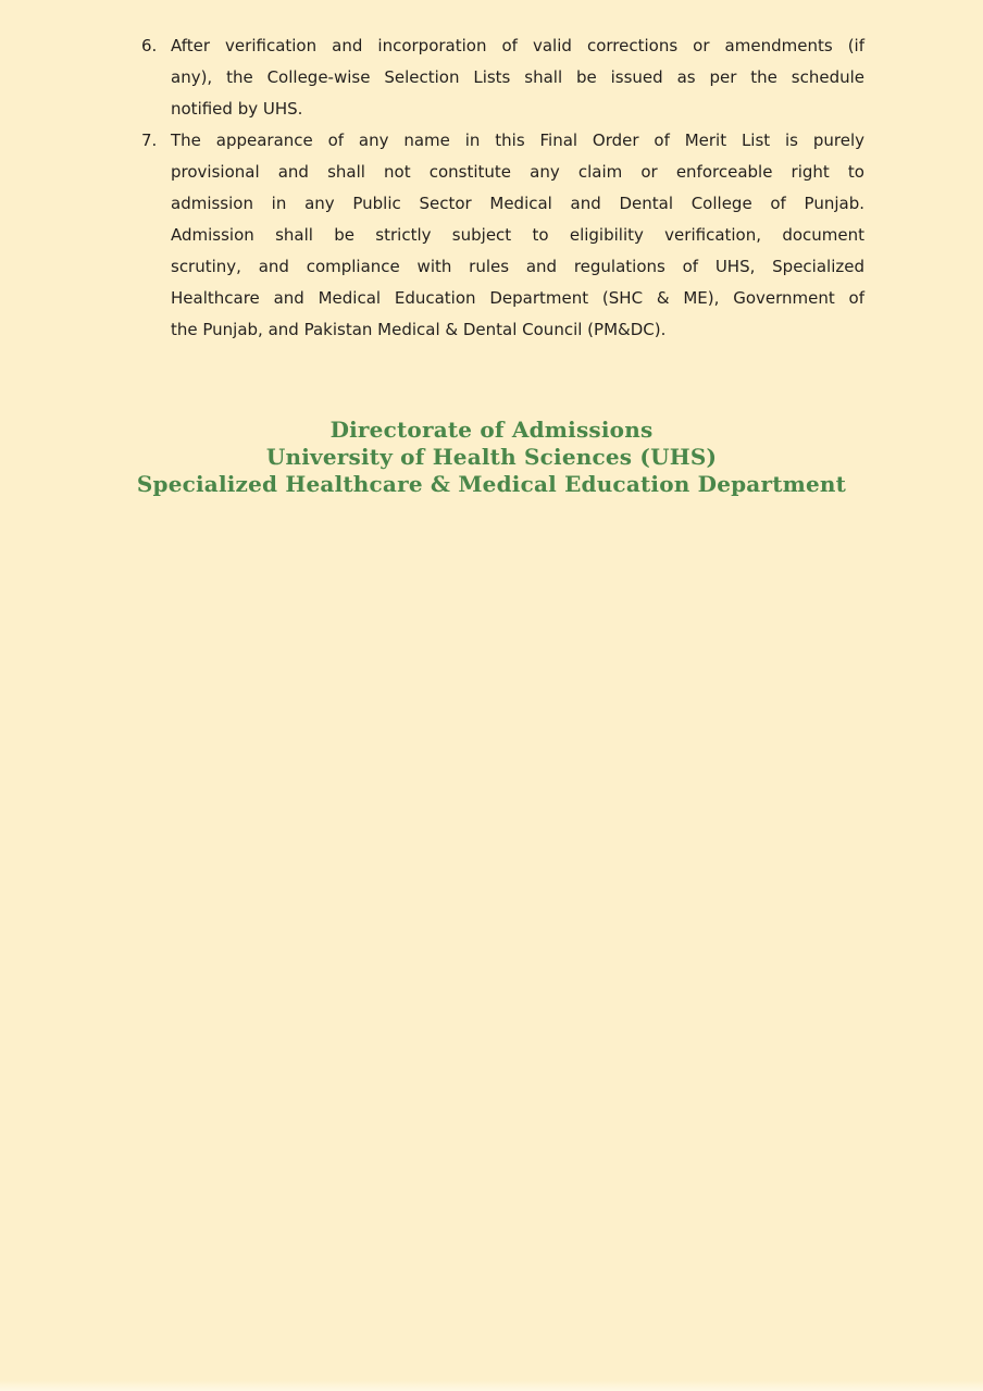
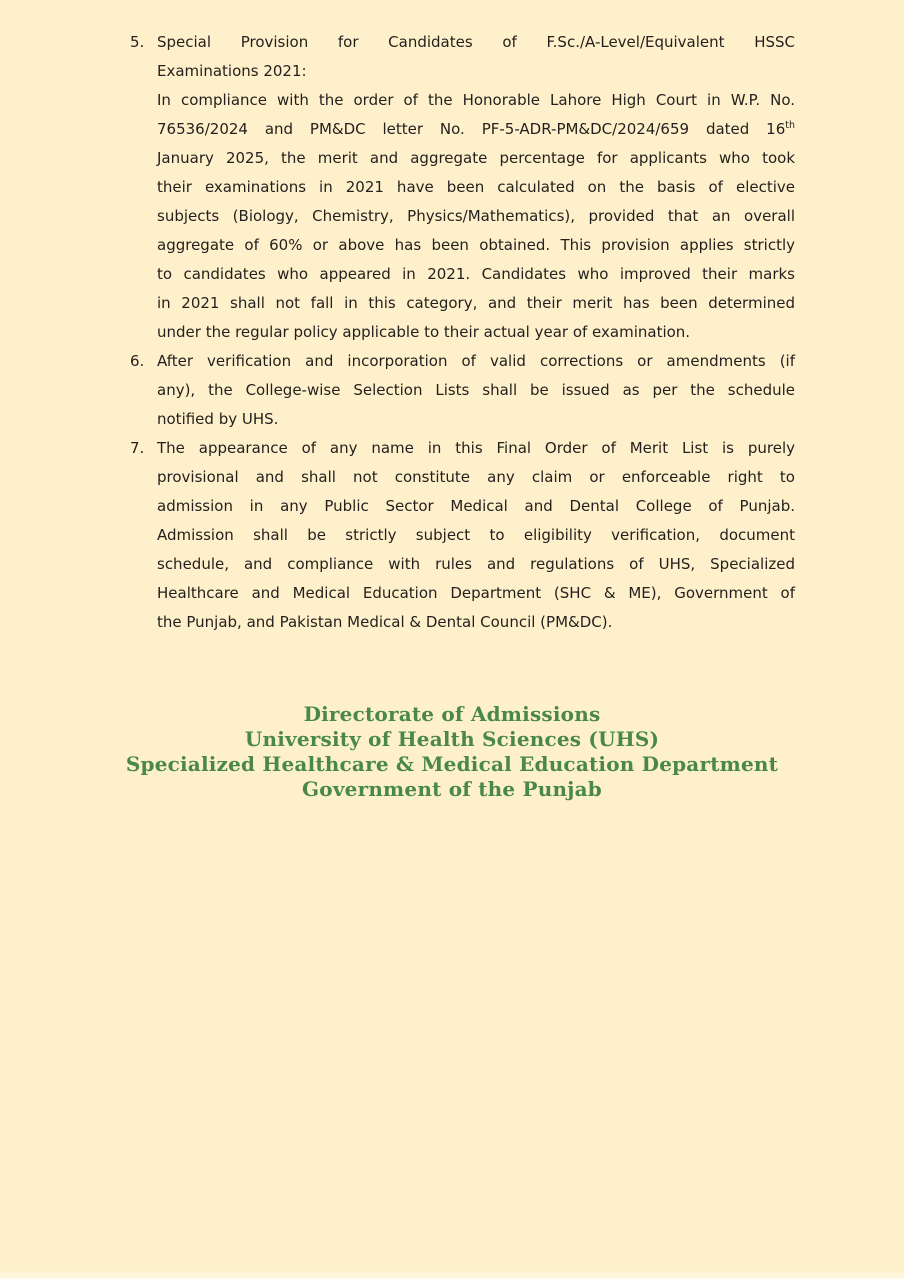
+ 5.
+ Special Provision for Candidates of F.Sc./A-Level/Equivalent HSSC
+ Examinations 2021:
+ In compliance with the order of the Honorable Lahore High Court in W.P. No.
+ 76536/2024 and PM&DC letter No. PF-5-ADR-PM&DC/2024/659 dated 16th
+ January 2025, the merit and aggregate percentage for applicants who took
+ their examinations in 2021 have been calculated on the basis of elective
+ subjects (Biology, Chemistry, Physics/Mathematics), provided that an overall
+ aggregate of 60% or above has been obtained. This provision applies strictly
+ to candidates who appeared in 2021. Candidates who improved their marks
+ in 2021 shall not fall in this category, and their merit has been determined
+ under the regular policy applicable to their actual year of examination.
  6.
  After verification and incorporation of valid corrections or amendments (if
  any), the College-wise Selection Lists shall be issued as per the schedule
  notified by UHS.
  7.
  The appearance of any name in this Final Order of Merit List is purely
  provisional and shall not constitute any claim or enforceable right to
  admission in any Public Sector Medical and Dental College of Punjab.
  Admission shall be strictly subject to eligibility verification, document
- scrutiny, and compliance with rules and regulations of UHS, Specialized
+ schedule, and compliance with rules and regulations of UHS, Specialized
  Healthcare and Medical Education Department (SHC & ME), Government of
  the Punjab, and Pakistan Medical & Dental Council (PM&DC).
  Directorate of Admissions
  University of Health Sciences (UHS)
  Specialized Healthcare & Medical Education Department
+ Government of the Punjab
